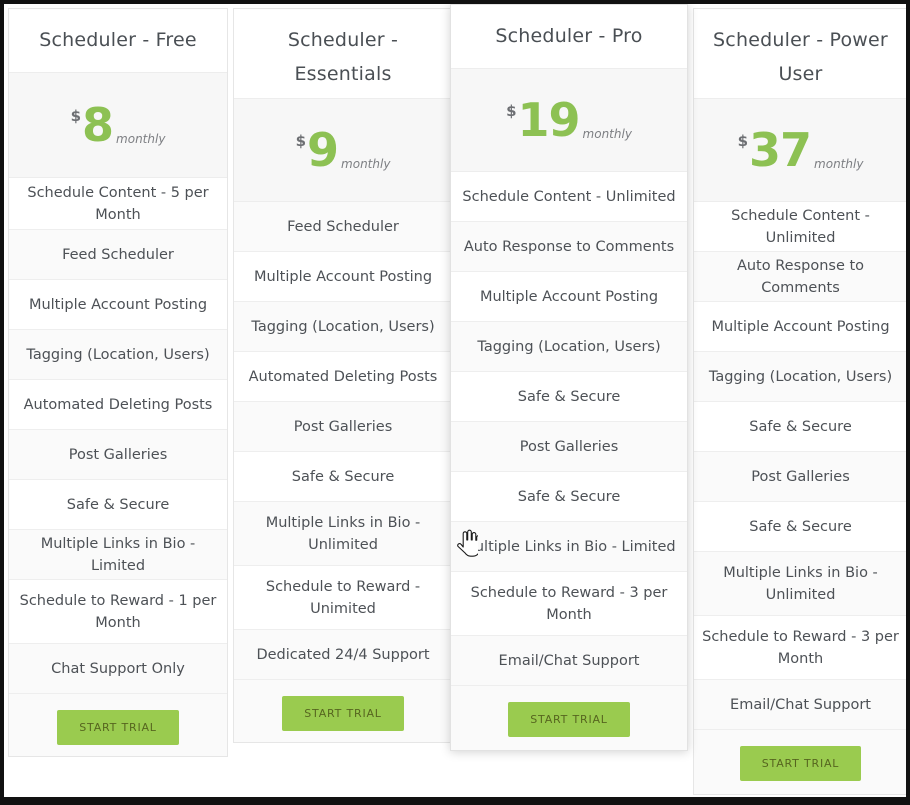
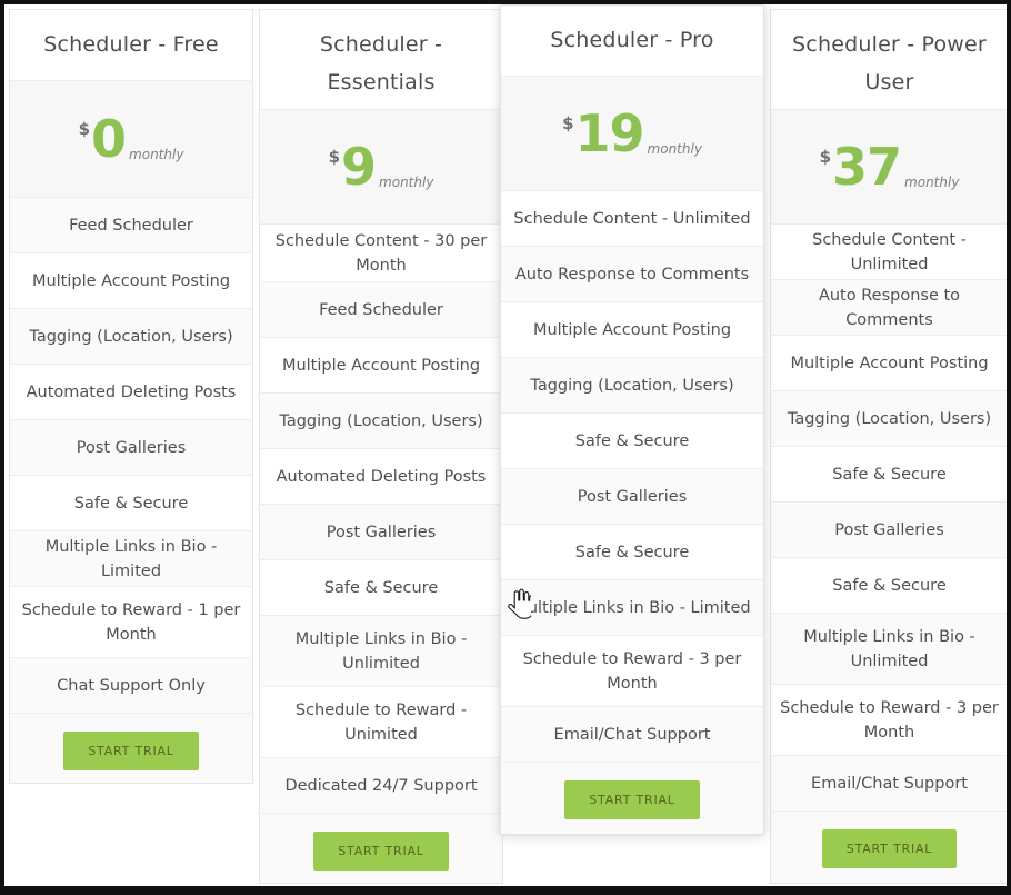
  Scheduler - Free
  $
- 8
+ 0
  monthly
- Schedule Content - 5 per Month
  Feed Scheduler
  Multiple Account Posting
  Tagging (Location, Users)
  Automated Deleting Posts
  Post Galleries
  Safe & Secure
  Multiple Links in Bio - Limited
  Schedule to Reward - 1 per Month
  Chat Support Only
  START TRIAL
  Scheduler - Essentials
  $
  9
  monthly
+ Schedule Content - 30 per Month
  Feed Scheduler
  Multiple Account Posting
  Tagging (Location, Users)
  Automated Deleting Posts
  Post Galleries
  Safe & Secure
  Multiple Links in Bio - Unlimited
  Schedule to Reward - Unimited
- Dedicated 24/4 Support
+ Dedicated 24/7 Support
  START TRIAL
  Scheduler - Pro
  $
  19
  monthly
  Schedule Content - Unlimited
  Auto Response to Comments
  Multiple Account Posting
  Tagging (Location, Users)
  Safe & Secure
  Post Galleries
  Safe & Secure
  ultiple Links in Bio - Limited
  Schedule to Reward - 3 per Month
  Email/Chat Support
  START TRIAL
  Scheduler - Power User
  $
  37
  monthly
  Schedule Content - Unlimited
  Auto Response to Comments
  Multiple Account Posting
  Tagging (Location, Users)
  Safe & Secure
  Post Galleries
  Safe & Secure
  Multiple Links in Bio - Unlimited
  Schedule to Reward - 3 per Month
  Email/Chat Support
  START TRIAL
